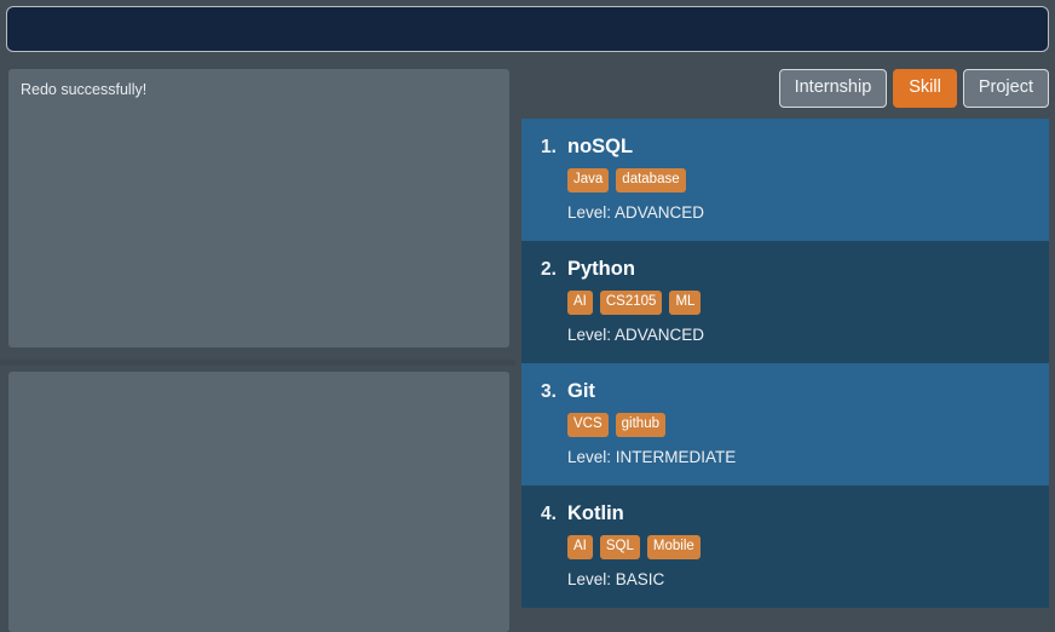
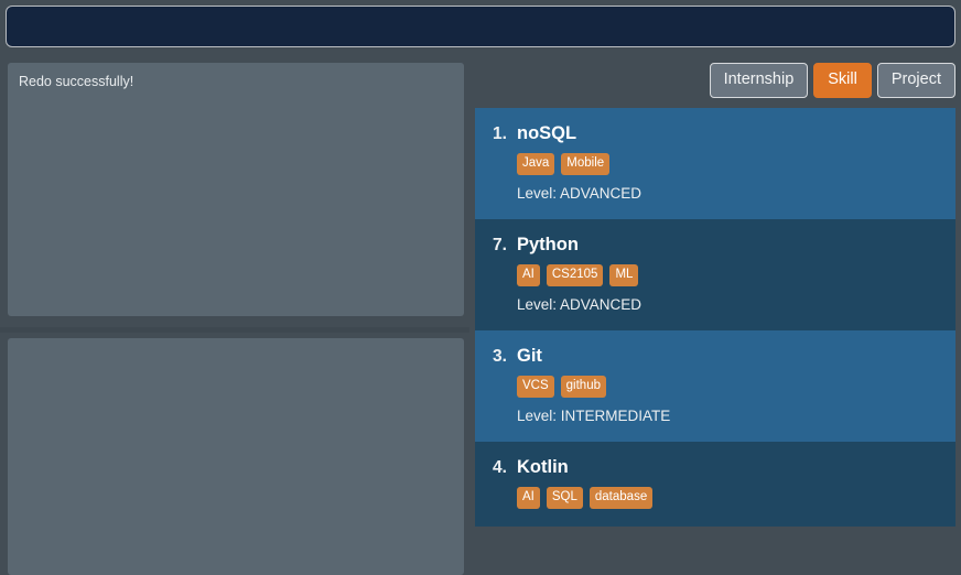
  Redo successfully!
  Internship
  Skill
  Project
  1.
  noSQL
  Java
- database
+ Mobile
  Level: ADVANCED
- 2.
+ 7.
  Python
  AI
  CS2105
  ML
  Level: ADVANCED
  3.
  Git
  VCS
  github
  Level: INTERMEDIATE
  4.
  Kotlin
  AI
  SQL
- Mobile
+ database
- Level: BASIC
